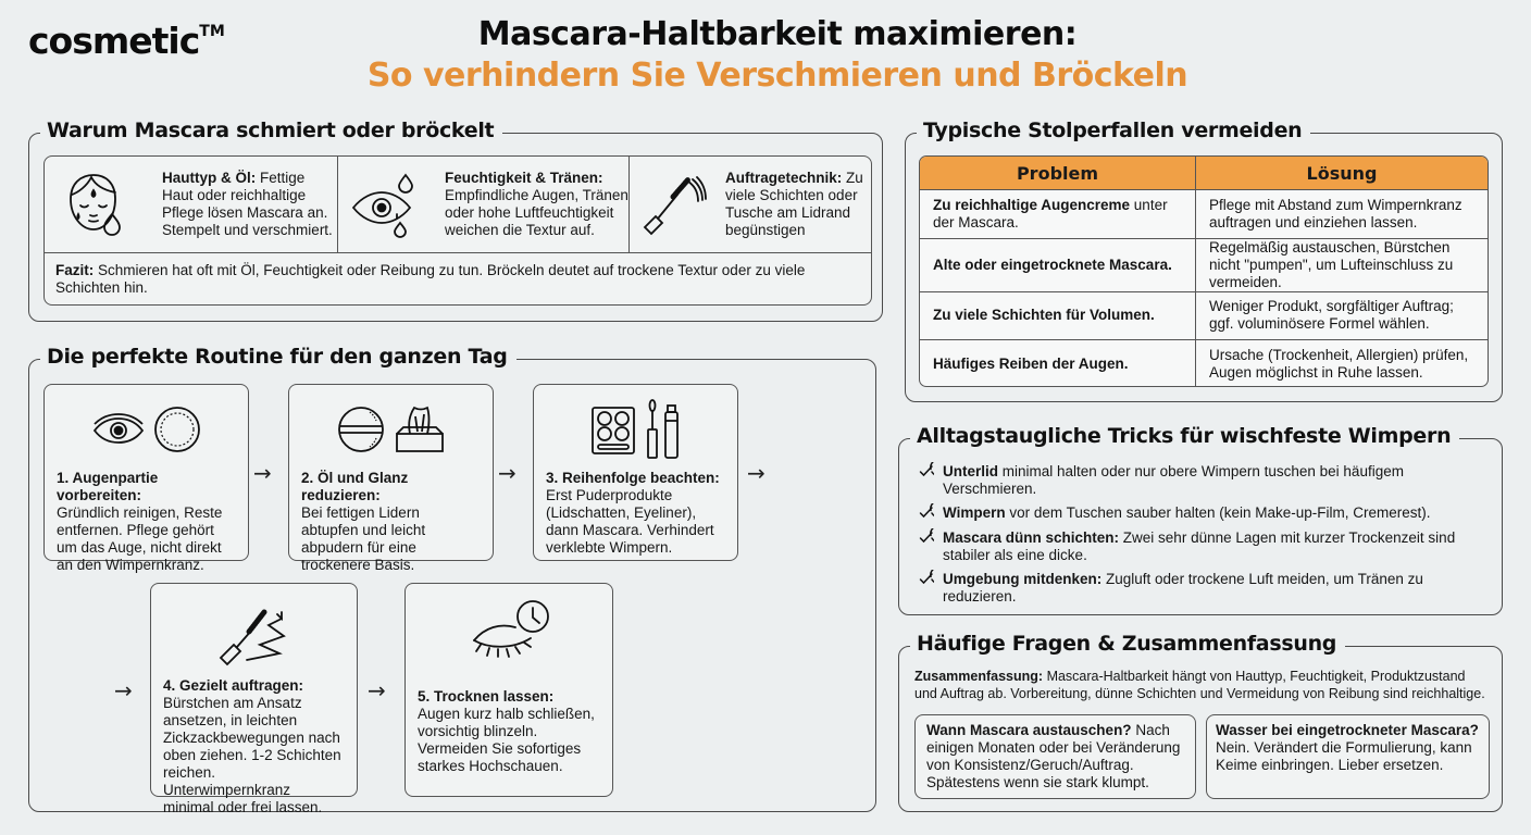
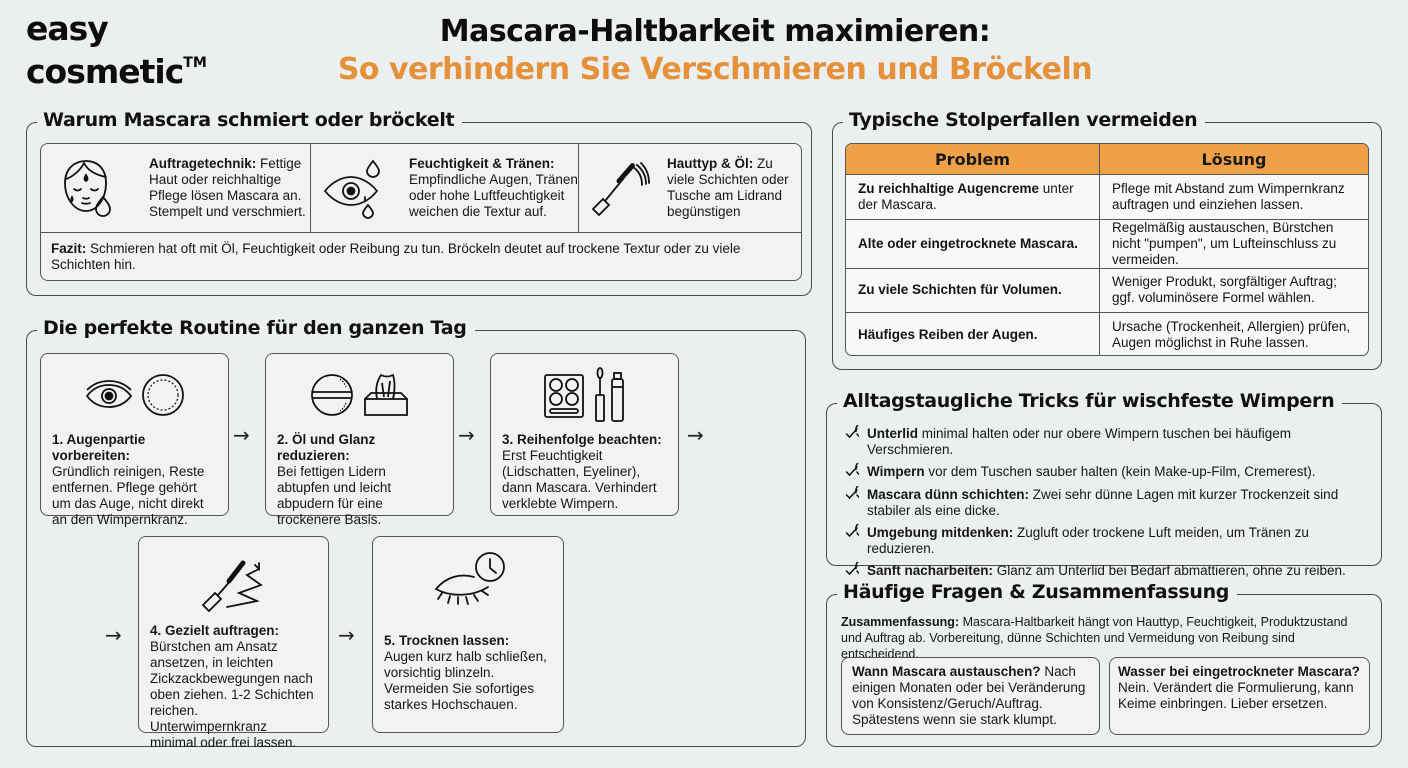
+ easy
  cosmeticTM
  Mascara-Haltbarkeit maximieren:
  So verhindern Sie Verschmieren und Bröckeln
  Warum Mascara schmiert oder bröckelt
- Hauttyp & Öl: Fettige Haut oder reichhaltige Pflege lösen Mascara an. Stempelt und verschmiert.
+ Auftragetechnik: Fettige Haut oder reichhaltige Pflege lösen Mascara an. Stempelt und verschmiert.
  Feuchtigkeit & Tränen: Empfindliche Augen, Tränen oder hohe Luftfeuchtigkeit weichen die Textur auf.
- Auftragetechnik: Zu viele Schichten oder Tusche am Lidrand begünstigen
+ Hauttyp & Öl: Zu viele Schichten oder Tusche am Lidrand begünstigen
  Fazit: Schmieren hat oft mit Öl, Feuchtigkeit oder Reibung zu tun. Bröckeln deutet auf trockene Textur oder zu viele Schichten hin.
  Die perfekte Routine für den ganzen Tag
  1. Augenpartie vorbereiten:
  Gründlich reinigen, Reste entfernen. Pflege gehört um das Auge, nicht direkt an den Wimpernkranz.
  →
  2. Öl und Glanz reduzieren:
  Bei fettigen Lidern abtupfen und leicht abpudern für eine trockenere Basis.
  →
  3. Reihenfolge beachten:
- Erst Puderprodukte (Lidschatten, Eyeliner), dann Mascara. Verhindert verklebte Wimpern.
+ Erst Feuchtigkeit (Lidschatten, Eyeliner), dann Mascara. Verhindert verklebte Wimpern.
  →
  →
  4. Gezielt auftragen:
  Bürstchen am Ansatz ansetzen, in leichten Zickzackbewegungen nach oben ziehen. 1-2 Schichten reichen. Unterwimpernkranz minimal oder frei lassen.
  →
  5. Trocknen lassen:
  Augen kurz halb schließen, vorsichtig blinzeln. Vermeiden Sie sofortiges starkes Hochschauen.
  Typische Stolperfallen vermeiden
  Problem	Lösung
  Zu reichhaltige Augencreme unter der Mascara.	Pflege mit Abstand zum Wimpernkranz auftragen und einziehen lassen.
  Alte oder eingetrocknete Mascara.	Regelmäßig austauschen, Bürstchen nicht "pumpen", um Lufteinschluss zu vermeiden.
  Zu viele Schichten für Volumen.	Weniger Produkt, sorgfältiger Auftrag; ggf. voluminösere Formel wählen.
  Häufiges Reiben der Augen.	Ursache (Trockenheit, Allergien) prüfen, Augen möglichst in Ruhe lassen.
  Alltagstaugliche Tricks für wischfeste Wimpern
  Unterlid minimal halten oder nur obere Wimpern tuschen bei häufigem Verschmieren.
  Wimpern vor dem Tuschen sauber halten (kein Make-up-Film, Cremerest).
  Mascara dünn schichten: Zwei sehr dünne Lagen mit kurzer Trockenzeit sind stabiler als eine dicke.
  Umgebung mitdenken: Zugluft oder trockene Luft meiden, um Tränen zu reduzieren.
+ Sanft nacharbeiten: Glanz am Unterlid bei Bedarf abmattieren, ohne zu reiben.
  Häufige Fragen & Zusammenfassung
- Zusammenfassung: Mascara-Haltbarkeit hängt von Hauttyp, Feuchtigkeit, Produktzustand und Auftrag ab. Vorbereitung, dünne Schichten und Vermeidung von Reibung sind reichhaltige.
+ Zusammenfassung: Mascara-Haltbarkeit hängt von Hauttyp, Feuchtigkeit, Produktzustand und Auftrag ab. Vorbereitung, dünne Schichten und Vermeidung von Reibung sind entscheidend.
  Wann Mascara austauschen? Nach einigen Monaten oder bei Veränderung von Konsistenz/Geruch/Auftrag. Spätestens wenn sie stark klumpt.
  Wasser bei eingetrockneter Mascara?
  Nein. Verändert die Formulierung, kann Keime einbringen. Lieber ersetzen.
